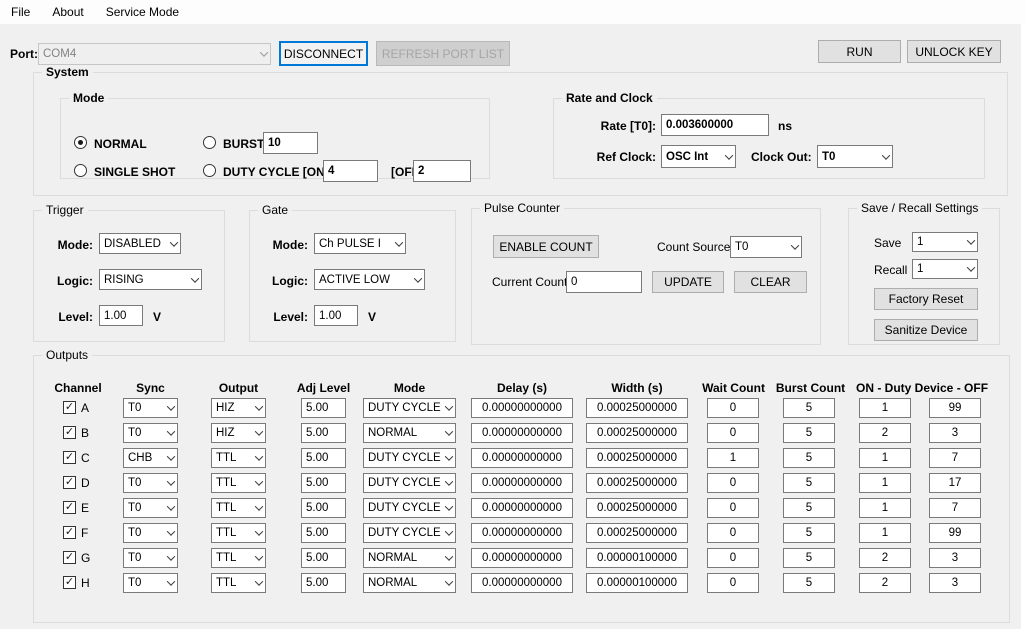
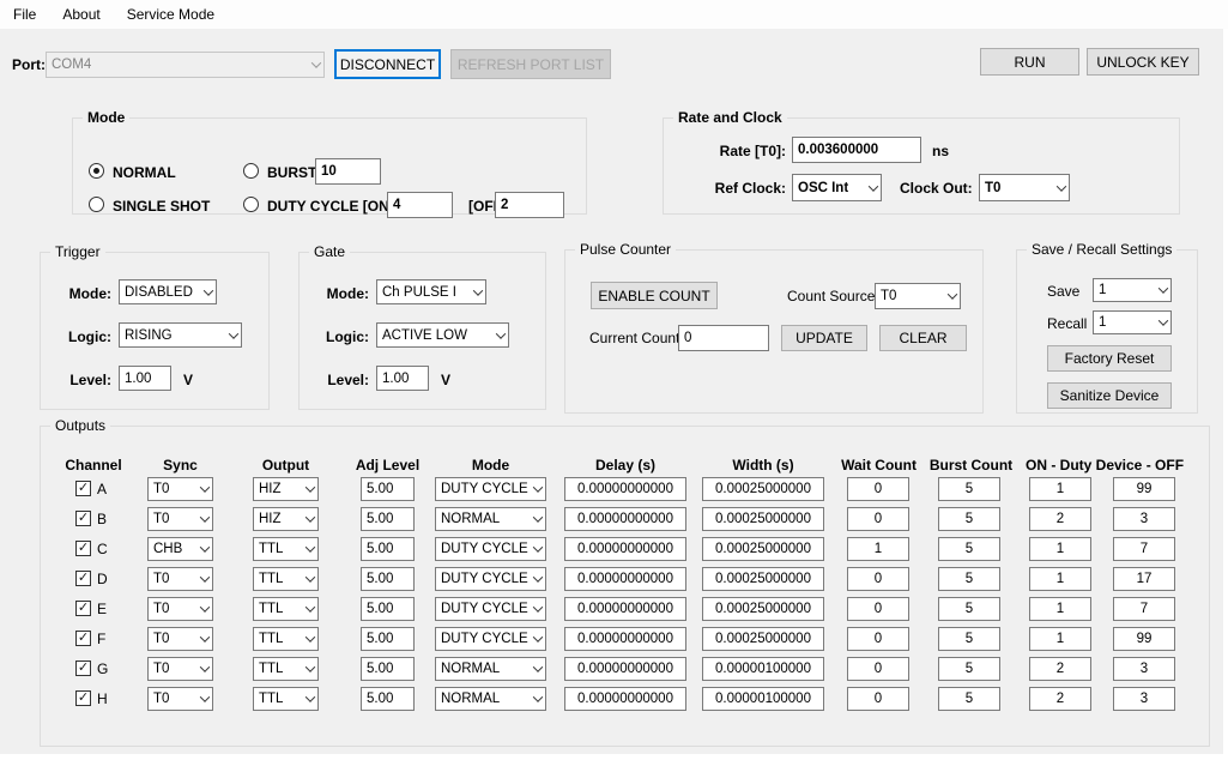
  File
  About
  Service Mode
  Port:
  COM4
  DISCONNECT
  REFRESH PORT LIST
  RUN
  UNLOCK KEY
- System
  Mode
  NORMAL
  SINGLE SHOT
  BURST
  10
  DUTY CYCLE [ON
  4
  2
  Rate and Clock
  Rate [T0]:
  0.003600000
  ns
  Ref Clock:
  OSC Int
  Clock Out:
  T0
  Trigger
  Mode:
  DISABLED
  Logic:
  RISING
  Level:
  1.00
  V
  Gate
  Mode:
  Ch PULSE I
  Logic:
  ACTIVE LOW
  Level:
  1.00
  V
  Pulse Counter
  ENABLE COUNT
  Count Source
  T0
  Current Coun
  0
  UPDATE
  CLEAR
  Save / Recall Settings
  Save
  1
  Recall
  1
  Factory Reset
  Sanitize Device
  Outputs
  Channel
  Sync
  Output
  Adj Level
  Mode
  Delay (s)
  Width (s)
  Wait Count
  Burst Count
  ON - Duty Device - OFF
  ✓
  A
  T0
  HIZ
  5.00
  DUTY CYCLE
  0.00000000000
  0.00025000000
  0
  5
  1
  99
  ✓
  B
  T0
  HIZ
  5.00
  NORMAL
  0.00000000000
  0.00025000000
  0
  5
  2
  3
  ✓
  C
  CHB
  TTL
  5.00
  DUTY CYCLE
  0.00000000000
  0.00025000000
  1
  5
  1
  7
  ✓
  D
  T0
  TTL
  5.00
  DUTY CYCLE
  0.00000000000
  0.00025000000
  0
  5
  1
  17
  ✓
  E
  T0
  TTL
  5.00
  DUTY CYCLE
  0.00000000000
  0.00025000000
  0
  5
  1
  7
  ✓
  F
  T0
  TTL
  5.00
  DUTY CYCLE
  0.00000000000
  0.00025000000
  0
  5
  1
  99
  ✓
  G
  T0
  TTL
  5.00
  NORMAL
  0.00000000000
  0.00000100000
  0
  5
  2
  3
  ✓
  H
  T0
  TTL
  5.00
  NORMAL
  0.00000000000
  0.00000100000
  0
  5
  2
  3
